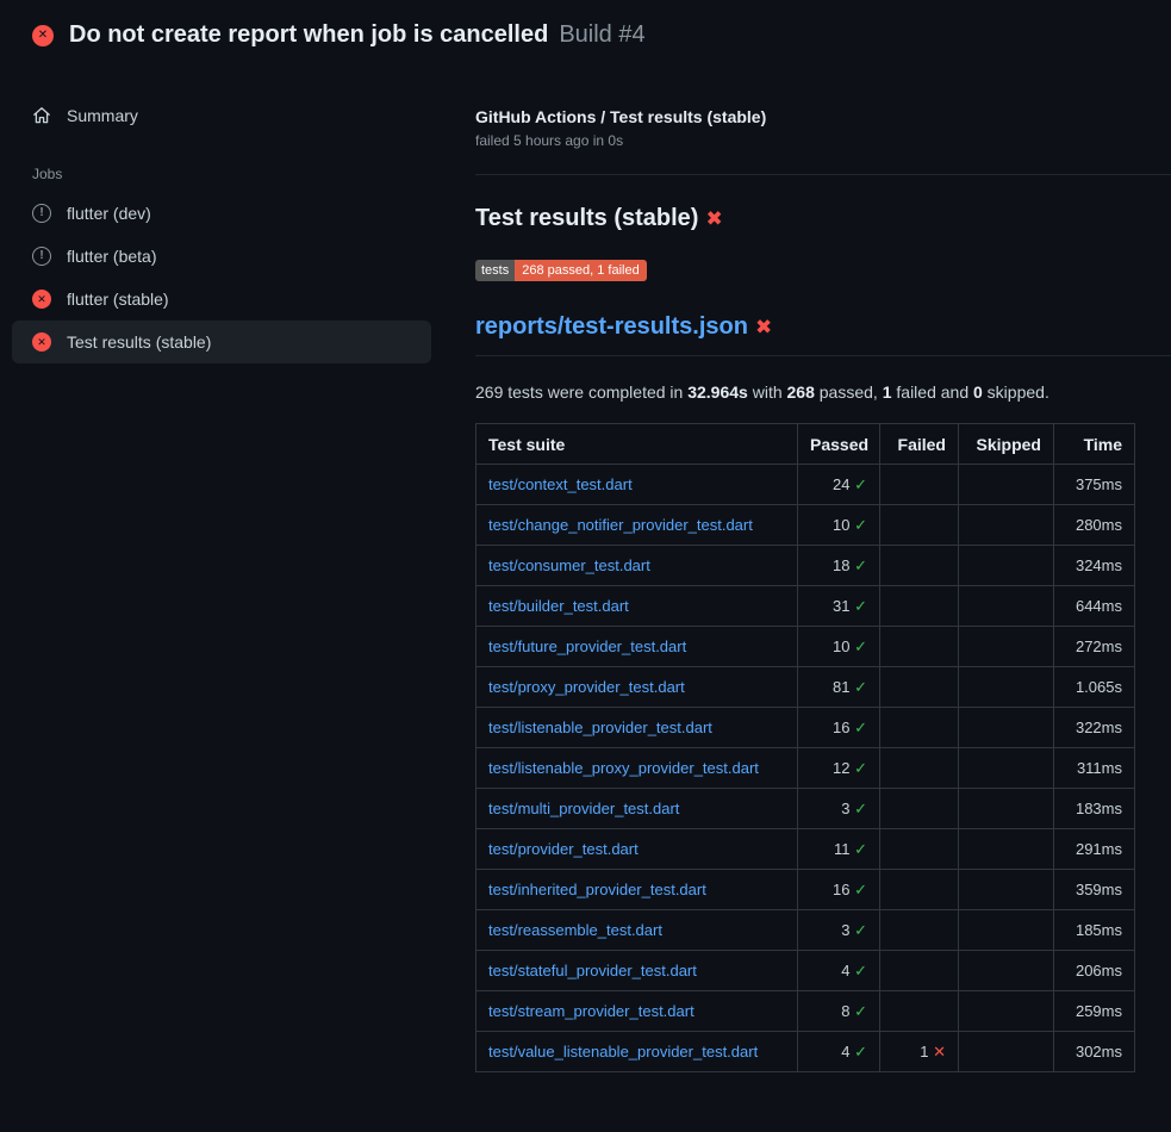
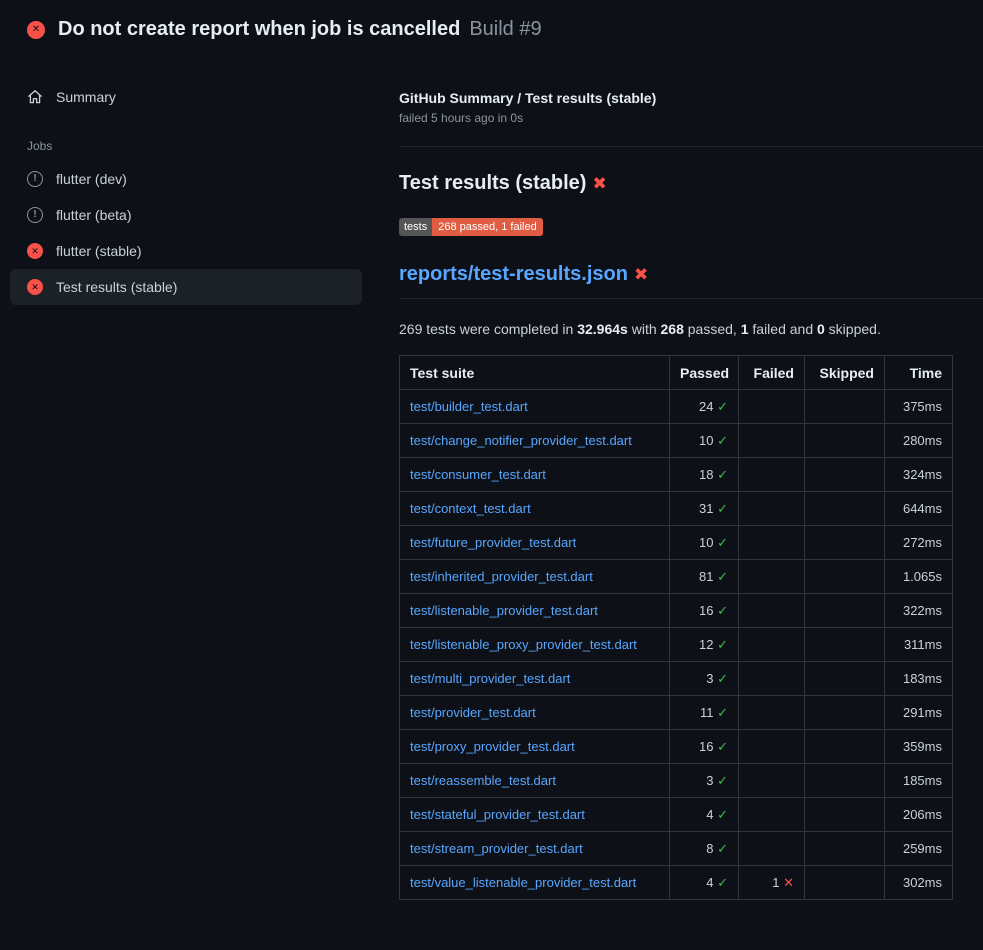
  ✕
  Do not create report when job is cancelled
- Build #4
+ Build #9
  Summary
  Jobs
  !
  flutter (dev)
  !
  flutter (beta)
  ✕
  flutter (stable)
  ✕
  Test results (stable)
- GitHub Actions / Test results (stable)
+ GitHub Summary / Test results (stable)
  failed 5 hours ago in 0s
  Test results (stable)
  ✖
  tests
  268 passed, 1 failed
  reports/test-results.json
  ✖
  269 tests were completed in 32.964s with 268 passed, 1 failed and 0 skipped.
  Test suite	Passed	Failed	Skipped	Time
- test/context_test.dart	24 ✓			375ms
+ test/builder_test.dart	24 ✓			375ms
  test/change_notifier_provider_test.dart	10 ✓			280ms
  test/consumer_test.dart	18 ✓			324ms
- test/builder_test.dart	31 ✓			644ms
+ test/context_test.dart	31 ✓			644ms
  test/future_provider_test.dart	10 ✓			272ms
- test/proxy_provider_test.dart	81 ✓			1.065s
+ test/inherited_provider_test.dart	81 ✓			1.065s
  test/listenable_provider_test.dart	16 ✓			322ms
  test/listenable_proxy_provider_test.dart	12 ✓			311ms
  test/multi_provider_test.dart	3 ✓			183ms
  test/provider_test.dart	11 ✓			291ms
- test/inherited_provider_test.dart	16 ✓			359ms
+ test/proxy_provider_test.dart	16 ✓			359ms
  test/reassemble_test.dart	3 ✓			185ms
  test/stateful_provider_test.dart	4 ✓			206ms
  test/stream_provider_test.dart	8 ✓			259ms
  test/value_listenable_provider_test.dart	4 ✓	1 ✕		302ms
